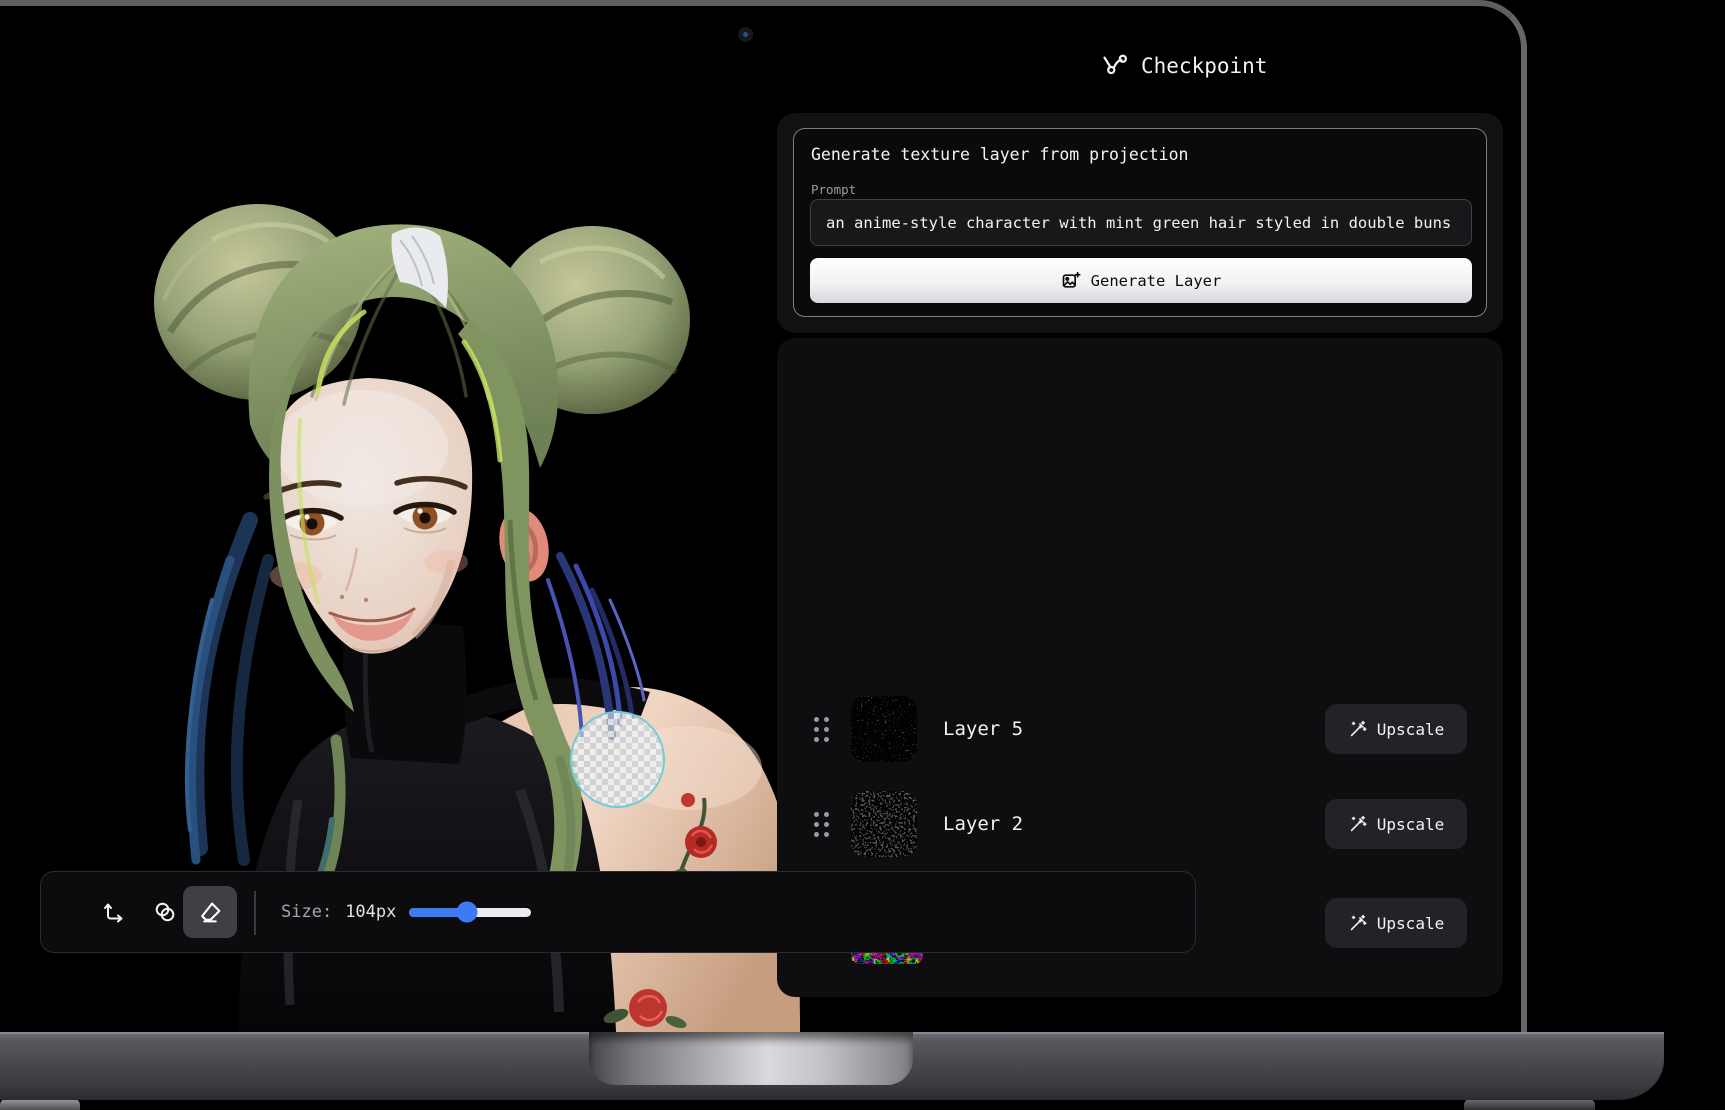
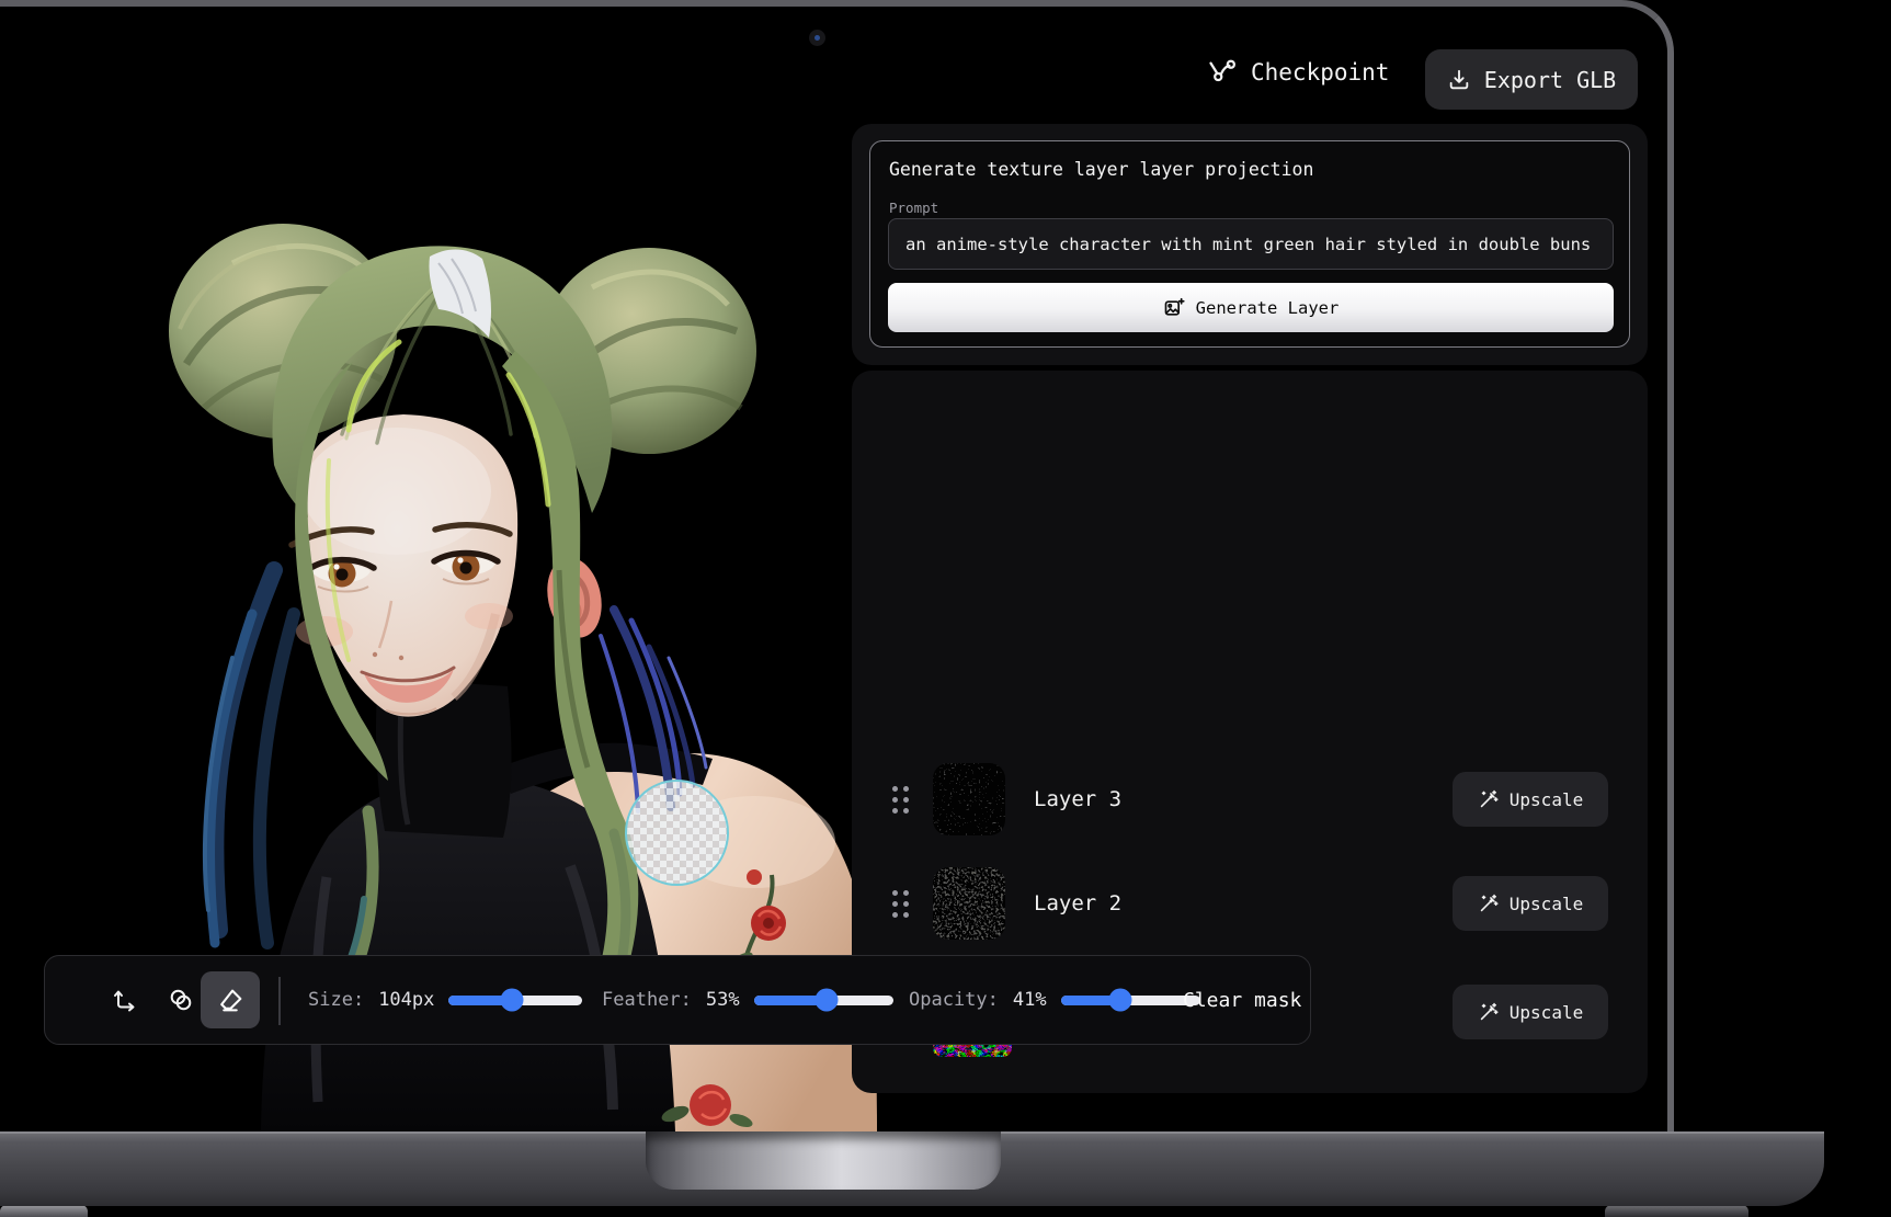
  Checkpoint
+ Export GLB
- Generate texture layer from projection
+ Generate texture layer layer projection
  Prompt
  an anime-style character with mint green hair styled in double buns
  Generate Layer
- Layer 5
+ Layer 3
  Upscale
  Layer 2
  Upscale
  Upscale
  Size:
  104px
+ Feather:
+ 53%
+ Opacity:
+ 41%
+ Clear mask
